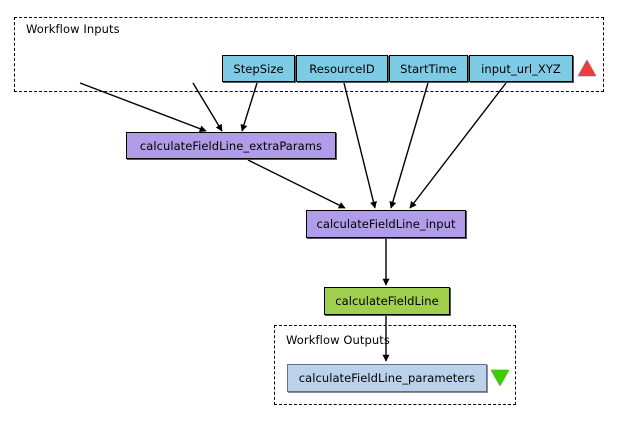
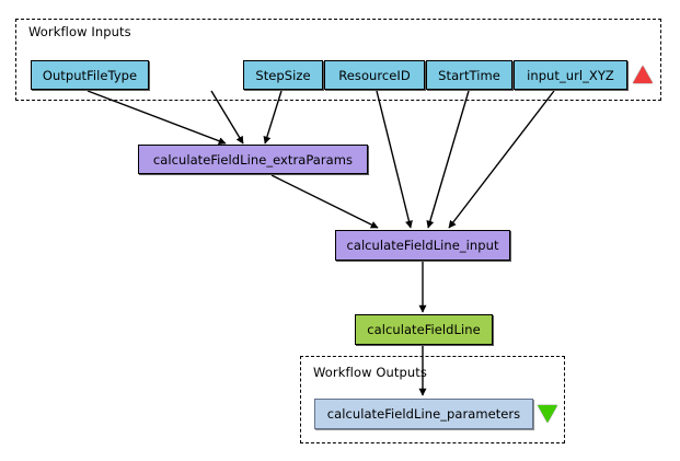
  Workflow Inputs
+ OutputFileType
  StepSize
  ResourceID
  StartTime
  input_url_XYZ
  calculateFieldLine_extraParams
  calculateFieldLine_input
  calculateFieldLine
  Workflow Outputs
  calculateFieldLine_parameters
